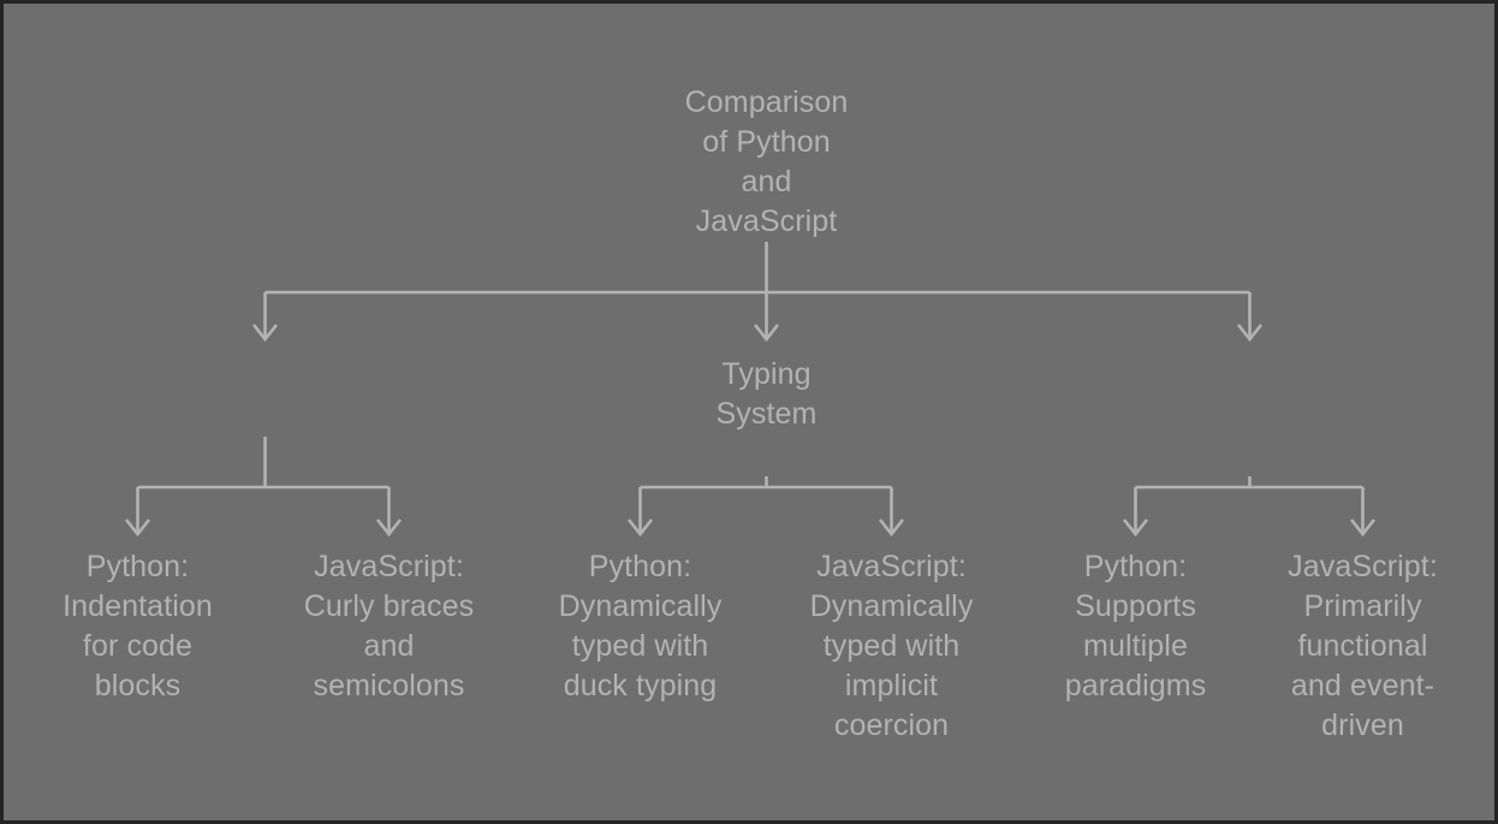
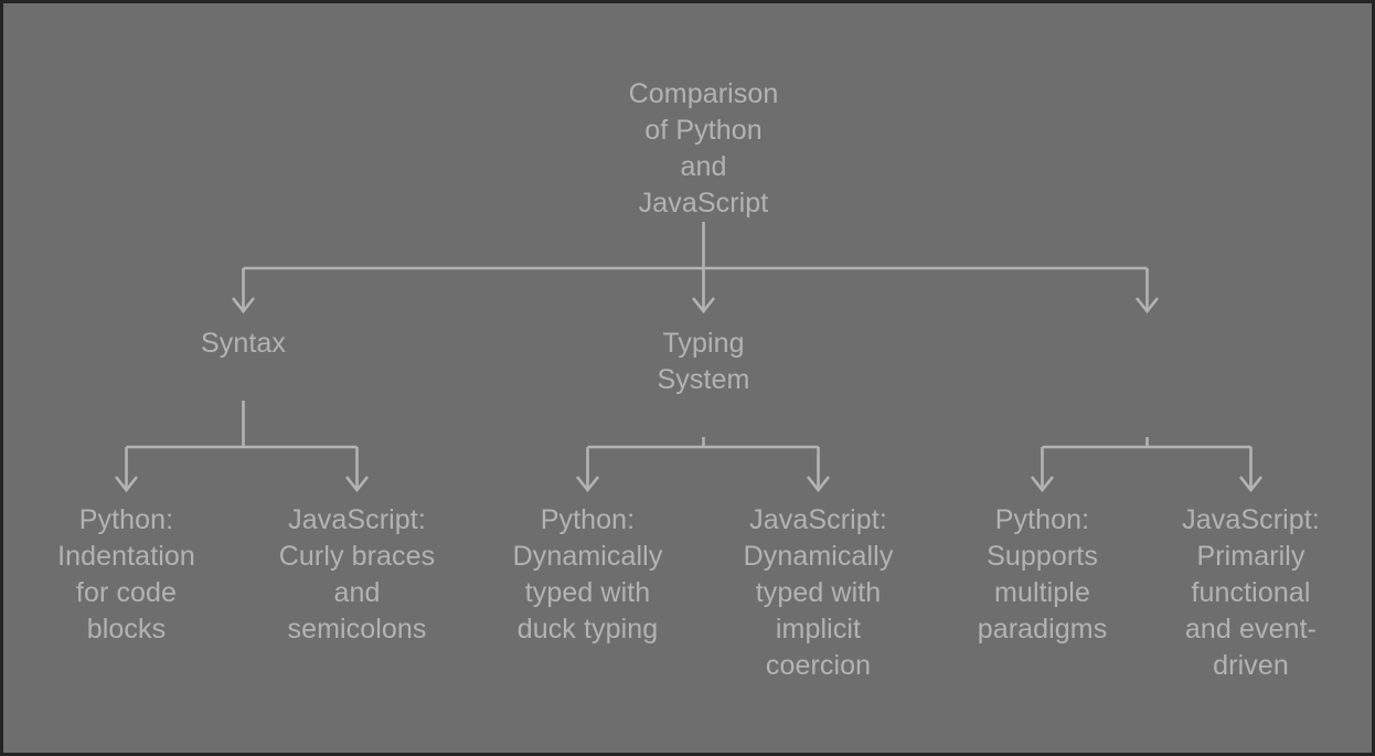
  Comparison
  of Python
  and
  JavaScript
+ Syntax
  Typing
  System
  Python:
  Indentation
  for code
  blocks
  JavaScript:
  Curly braces
  and
  semicolons
  Python:
  Dynamically
  typed with
  duck typing
  JavaScript:
  Dynamically
  typed with
  implicit
  coercion
  Python:
  Supports
  multiple
  paradigms
  JavaScript:
  Primarily
  functional
  and event-
  driven
